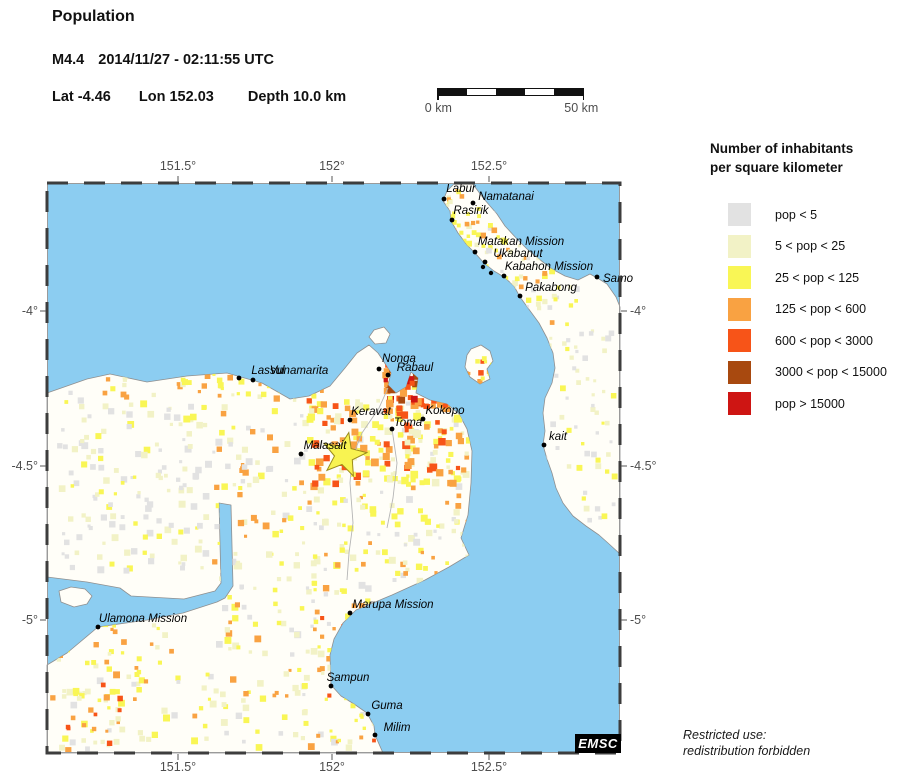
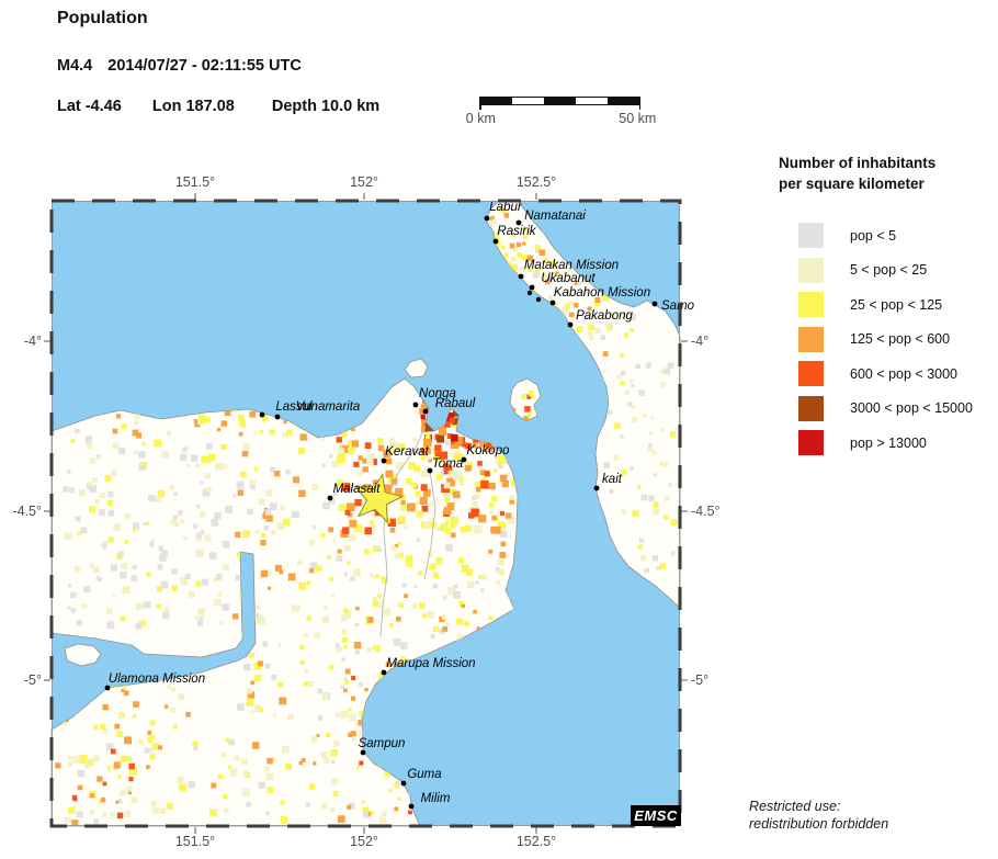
  Population
- M4.4 2014/11/27 - 02:11:55 UTC
+ M4.4 2014/07/27 - 02:11:55 UTC
- Lat -4.46 Lon 152.03 Depth 10.0 km
+ Lat -4.46 Lon 187.08 Depth 10.0 km
  0 km
  50 km
  Lassul
  Vunamarita
  Nonga
  Rabaul
  Keravat
  Toma
  Kokopo
  Malasait
  kait
  Marupa Mission
  Ulamona Mission
  Sampun
  Guma
  Milim
  Labur
  Namatanai
  Rasirik
  Matakan Mission
  Ukabanut
  Kabahon Mission
  Samo
  Pakabong
  151.5°
  151.5°
  152°
  152°
  152.5°
  152.5°
  -4°
  -4°
  -4.5°
  -4.5°
  -5°
  -5°
  EMSC
  Number of inhabitants
  per square kilometer
  pop < 5
  5 < pop < 25
  25 < pop < 125
  125 < pop < 600
  600 < pop < 3000
  3000 < pop < 15000
- pop > 15000
+ pop > 13000
  Restricted use:
  redistribution forbidden
